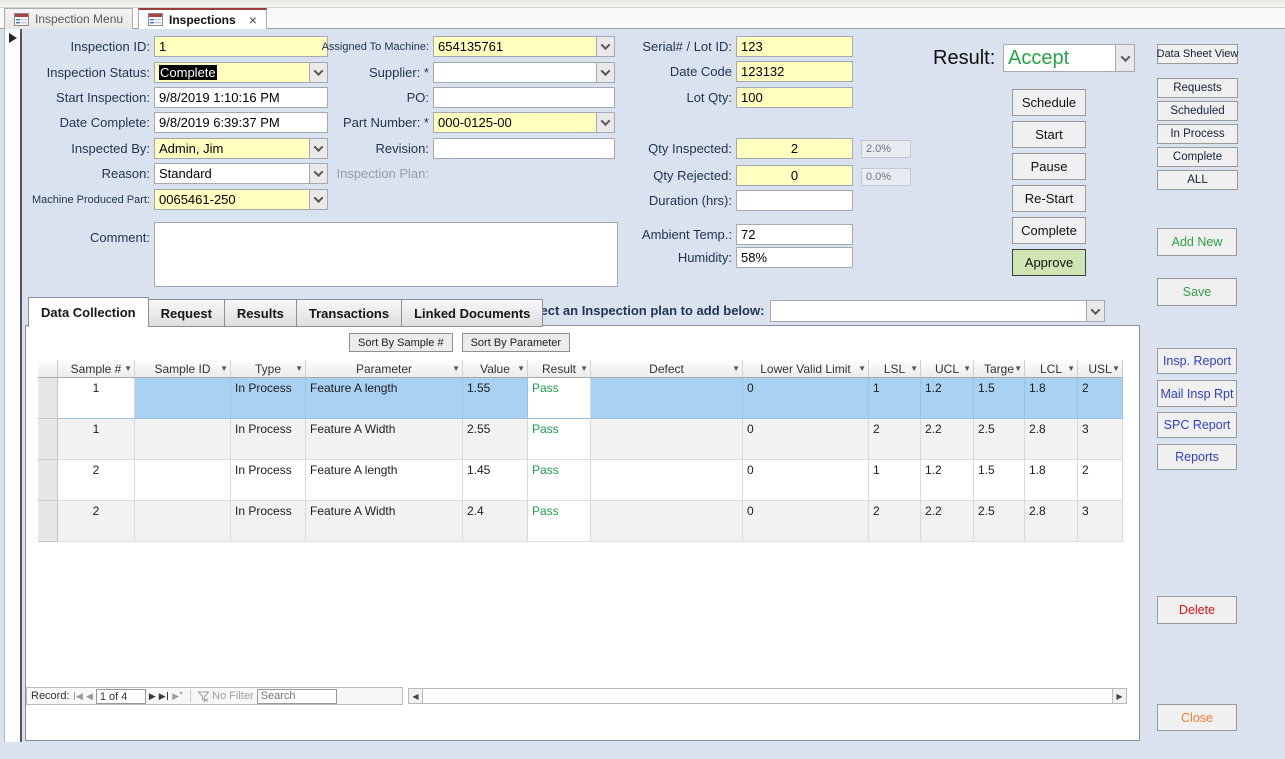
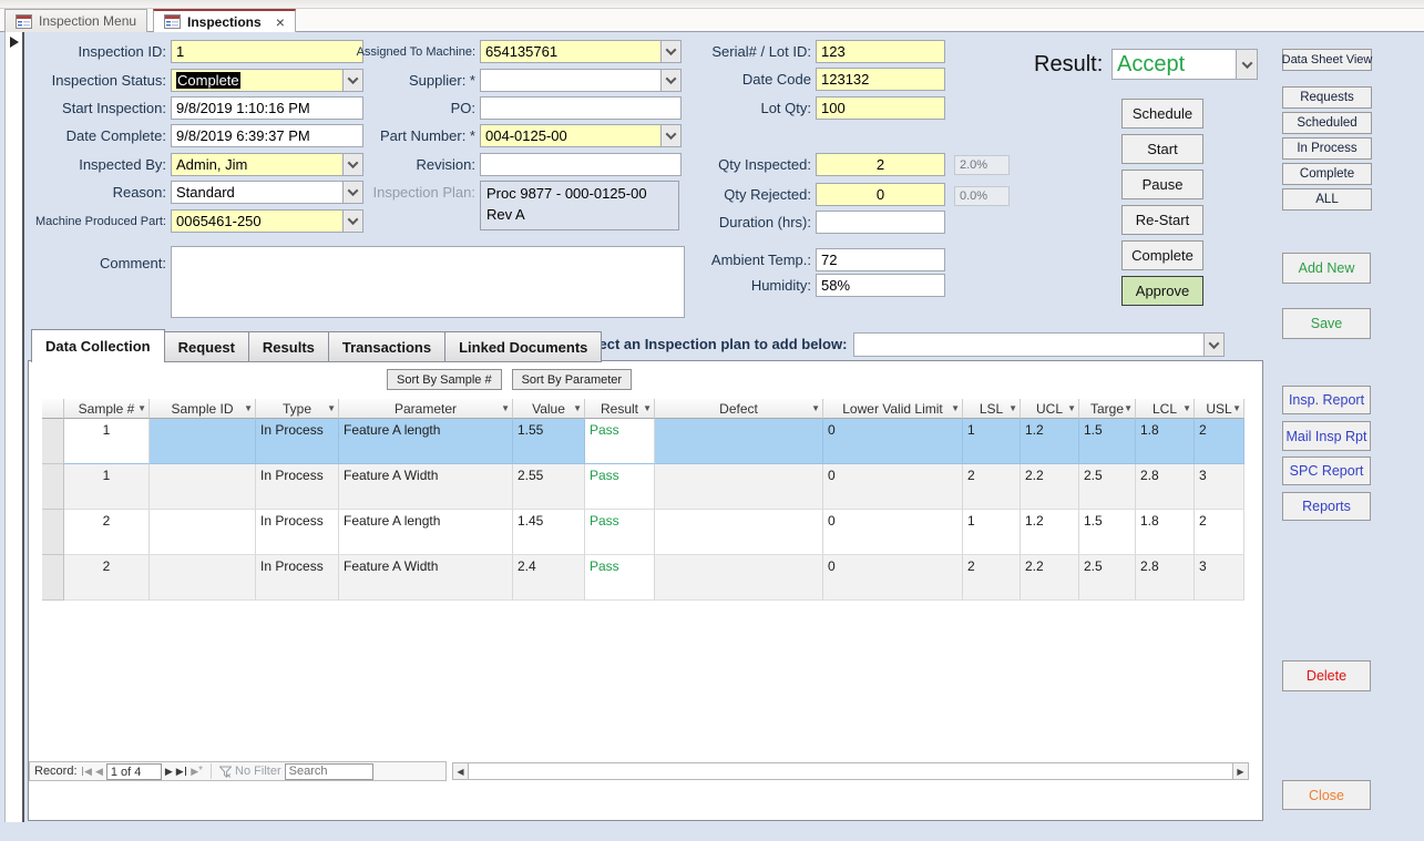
  Inspection Menu
  Inspections
  ×
  Inspection ID:
  1
  Inspection Status:
  Complete
  Start Inspection:
  9/8/2019 1:10:16 PM
  Date Complete:
  9/8/2019 6:39:37 PM
  Inspected By:
  Admin, Jim
  Reason:
  Standard
  Machine Produced Part:
  0065461-250
  Comment:
  Assigned To Machine:
  654135761
  Supplier: *
  PO:
  Part Number: *
- 000-0125-00
+ 004-0125-00
  Revision:
  Inspection Plan:
+ Proc 9877 - 000-0125-00 Rev A
  Serial# / Lot ID:
  123
  Date Code
  123132
  Lot Qty:
  100
  Qty Inspected:
  2
  2.0%
  Qty Rejected:
  0
  0.0%
  Duration (hrs):
  Ambient Temp.:
  72
  Humidity:
  58%
  Result:
  Accept
  Schedule
  Start
  Pause
  Re-Start
  Complete
  Approve
  Data Sheet View
  Requests
  Scheduled
  In Process
  Complete
  ALL
  Add New
  Save
  Insp. Report
  Mail Insp Rpt
  SPC Report
  Reports
  Delete
  Close
  Data Collection
  Request
  Results
  Transactions
  Linked Documents
  ect an Inspection plan to add below:
  Sort By Sample #
  Sort By Parameter
  Sample #
  ▼
  Sample ID
  ▼
  Type
  ▼
  Parameter
  ▼
  Value
  ▼
  Result
  ▼
  Defect
  ▼
  Lower Valid Limit
  ▼
  LSL
  ▼
  UCL
  ▼
  Targe
  ▼
  LCL
  ▼
  USL
  ▼
  1
  In Process
  Feature A length
  1.55
  Pass
  0
  1
  1.2
  1.5
  1.8
  2
  1
  In Process
  Feature A Width
  2.55
  Pass
  0
  2
  2.2
  2.5
  2.8
  3
  2
  In Process
  Feature A length
  1.45
  Pass
  0
  1
  1.2
  1.5
  1.8
  2
  2
  In Process
  Feature A Width
  2.4
  Pass
  0
  2
  2.2
  2.5
  2.8
  3
  Record:
  ◀
  ◀
  1 of 4
  ▶
  ▶
  ▶
  *
  No Filter
  Search
  ◀
  ▶
